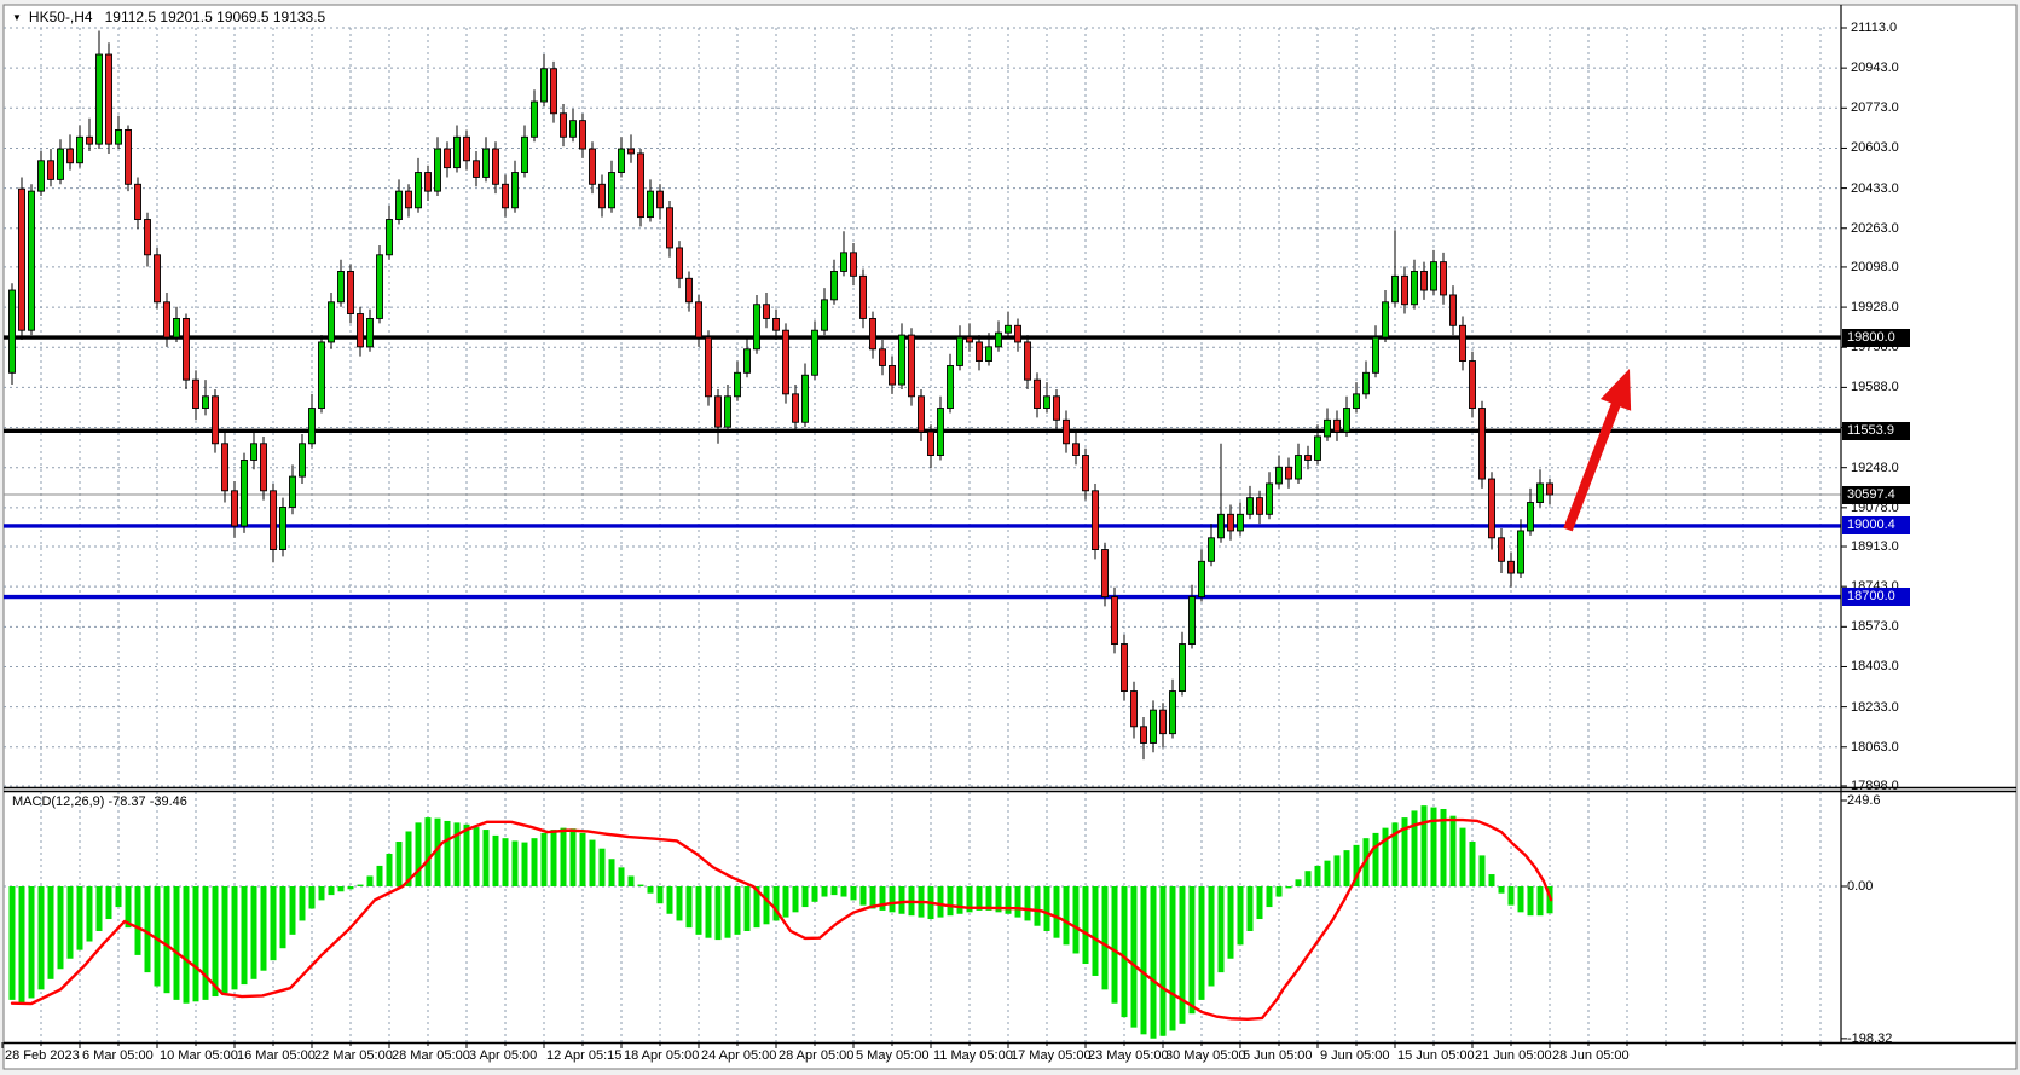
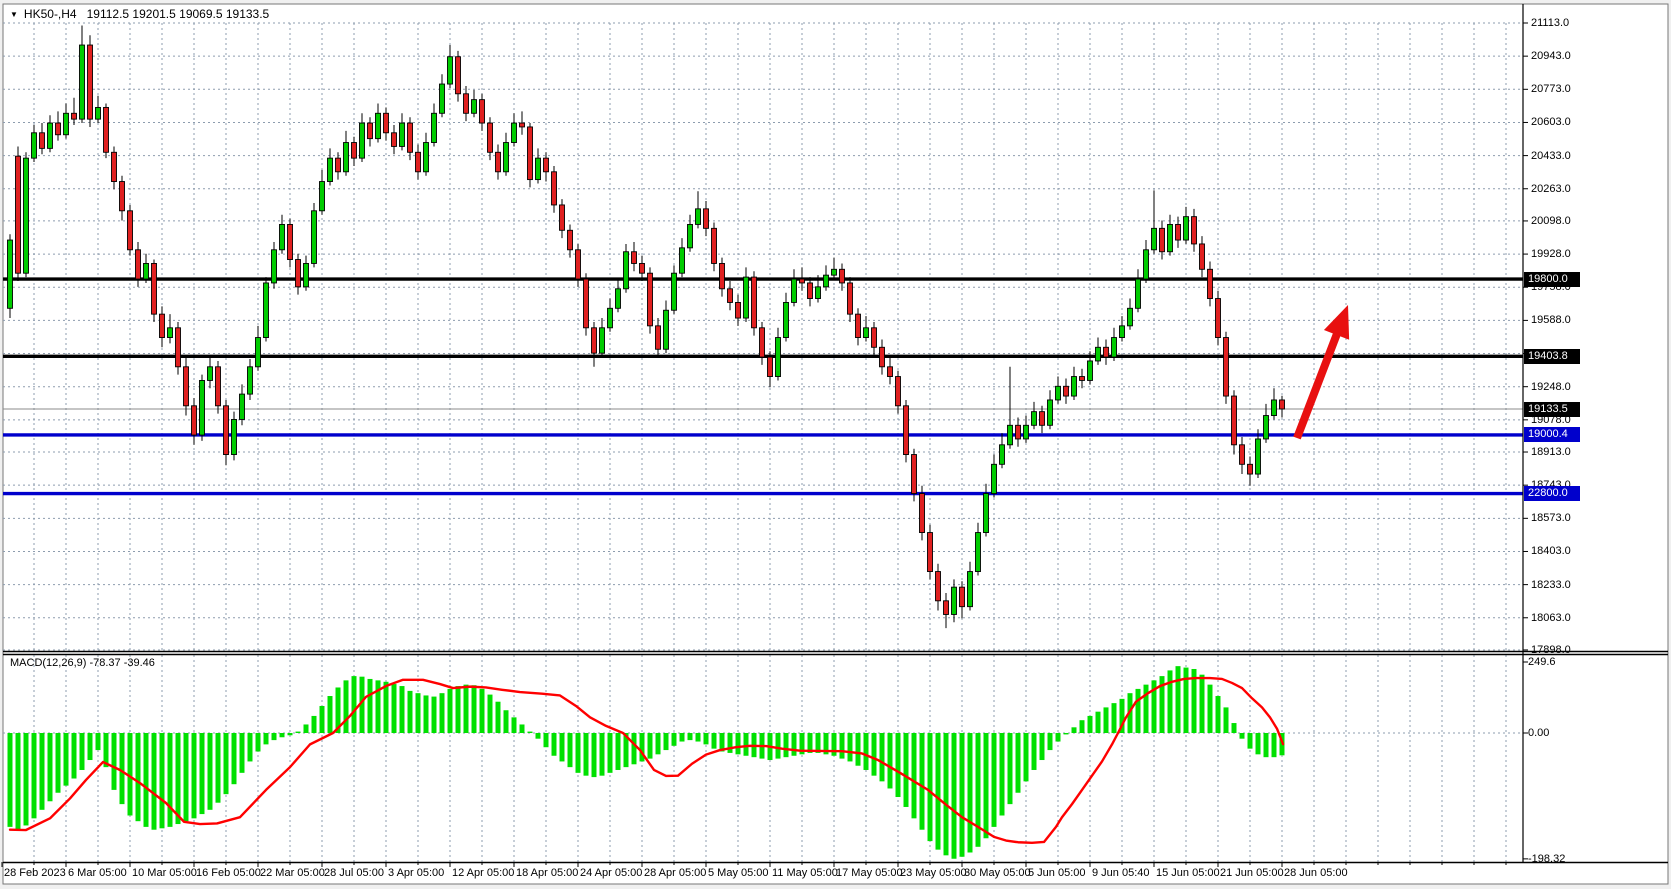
  ▼ HK50-,H4 19112.5 19201.5 19069.5 19133.5
  MACD(12,26,9) -78.37 -39.46
  21113.0
  20943.0
  20773.0
  20603.0
  20433.0
  20263.0
  20098.0
  19928.0
  19758.0
  19588.0
  19248.0
  19078.0
  18913.0
  18573.0
  18403.0
  18233.0
  18063.0
  17898.0
  249.6
  0.00
  -198.32
  28 Feb 2023
  6 Mar 05:00
  10 Mar 05:00
- 16 Mar 05:00
+ 16 Feb 05:00
  22 Mar 05:00
- 28 Mar 05:00
+ 28 Jul 05:00
  3 Apr 05:00
- 12 Apr 05:15
+ 12 Apr 05:00
  18 Apr 05:00
  24 Apr 05:00
  28 Apr 05:00
  5 May 05:00
  11 May 05:00
  17 May 05:00
  23 May 05:00
  30 May 05:00
  5 Jun 05:00
- 9 Jun 05:00
+ 9 Jun 05:40
  15 Jun 05:00
  21 Jun 05:00
  28 Jun 05:00
  19800.0
- 11553.9
+ 19403.8
- 30597.4
+ 19133.5
  19000.4
- 18700.0
+ 22800.0
